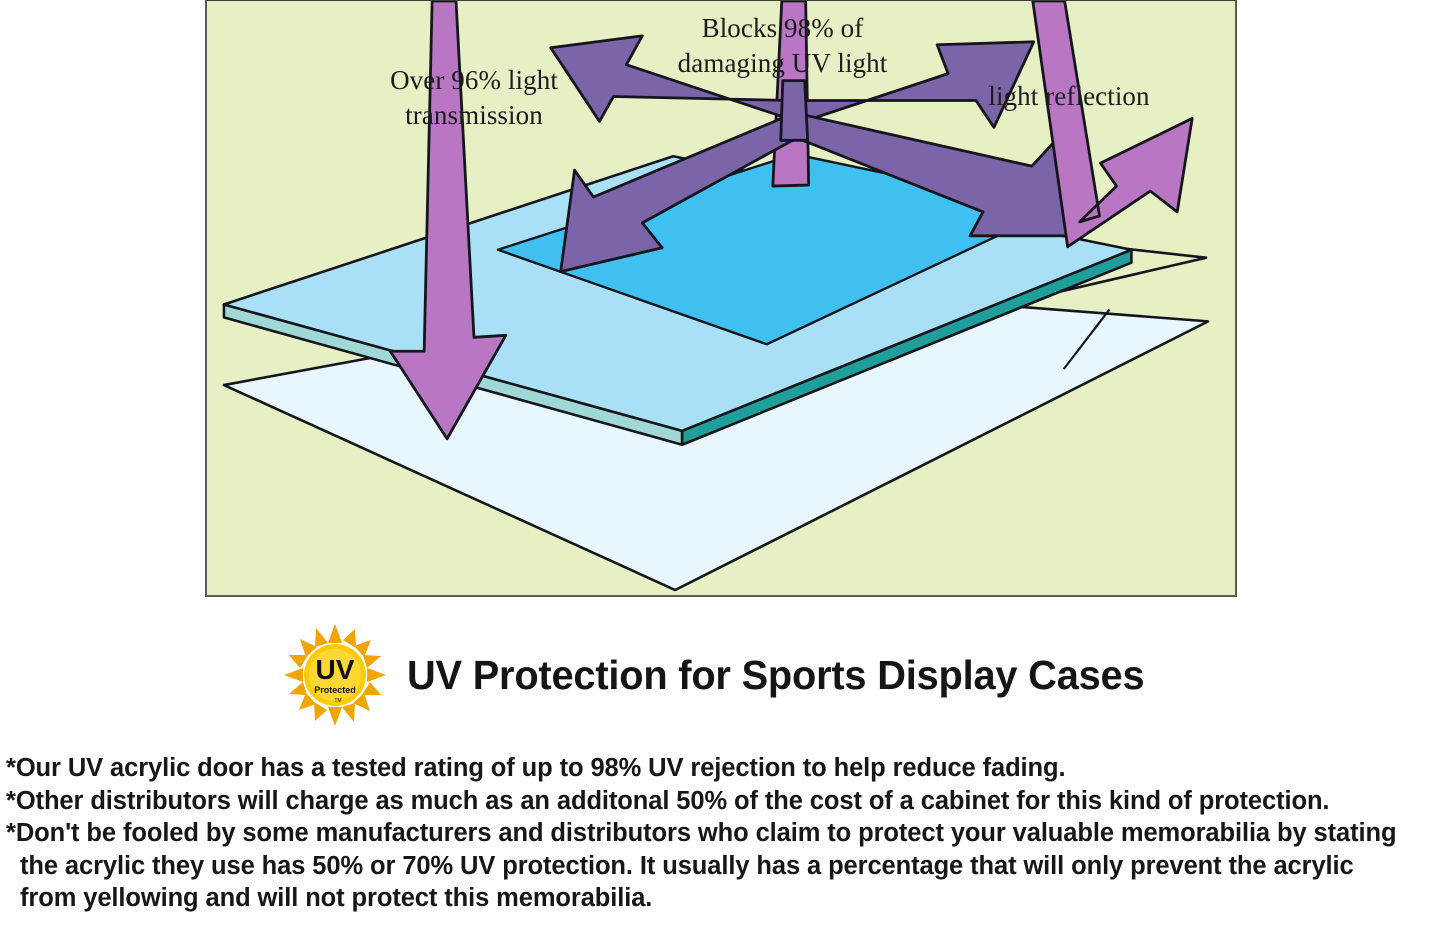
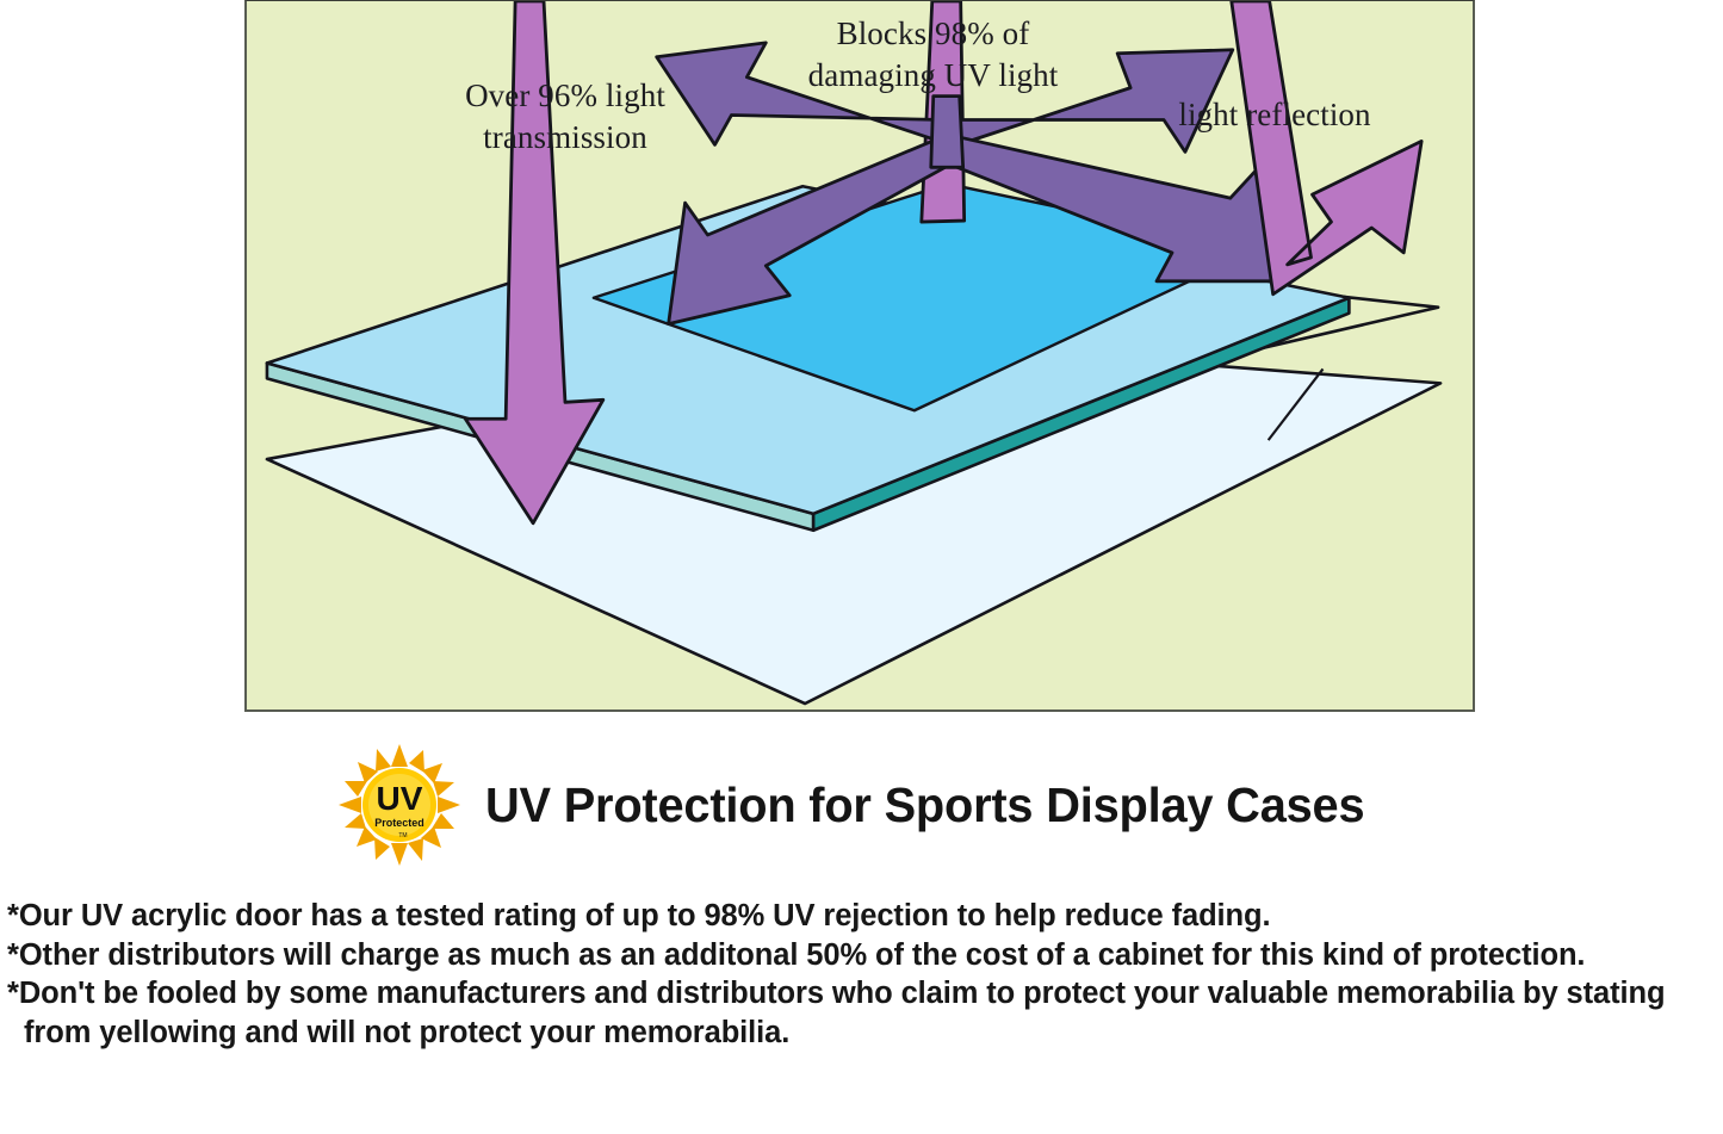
  Over 96% light
  transmission
  Blocks 98% of
  damaging UV light
  light reflection
  UV
  Protected
  UV Protection for Sports Display Cases
  *Our UV acrylic door has a tested rating of up to 98% UV rejection to help reduce fading.
  *Other distributors will charge as much as an additonal 50% of the cost of a cabinet for this kind of protection.
  *Don't be fooled by some manufacturers and distributors who claim to protect your valuable memorabilia by stating
- the acrylic they use has 50% or 70% UV protection. It usually has a percentage that will only prevent the acrylic
- from yellowing and will not protect this memorabilia.
+ from yellowing and will not protect your memorabilia.
